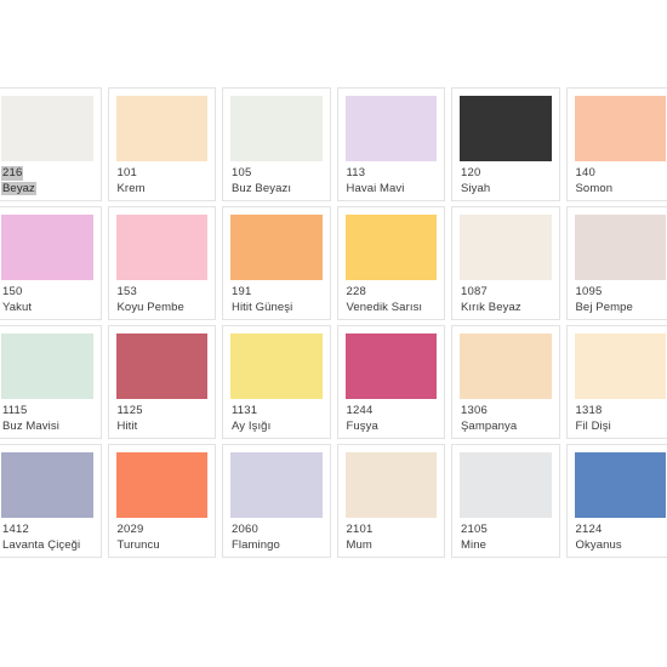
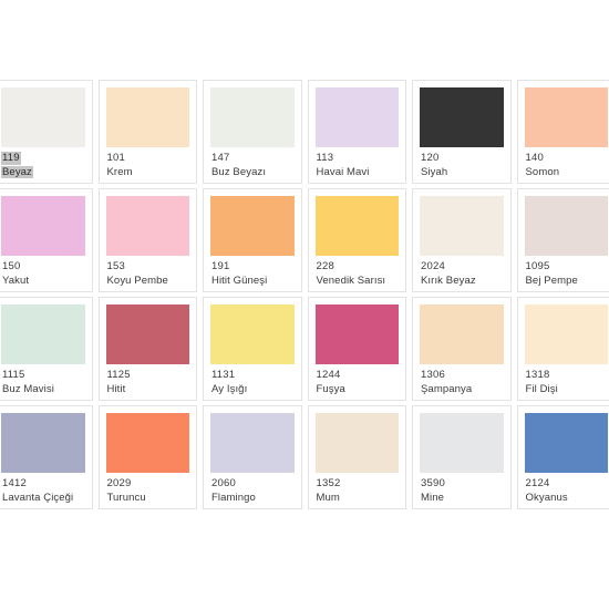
- 216
+ 119
  Beyaz
  101
  Krem
- 105
+ 147
  Buz Beyazı
  113
  Havai Mavi
  120
  Siyah
  140
  Somon
  150
  Yakut
  153
  Koyu Pembe
  191
  Hitit Güneşi
  228
  Venedik Sarısı
- 1087
+ 2024
  Kırık Beyaz
  1095
  Bej Pempe
  1115
  Buz Mavisi
  1125
  Hitit
  1131
  Ay Işığı
  1244
  Fuşya
  1306
  Şampanya
  1318
  Fil Dişi
  1412
  Lavanta Çiçeği
  2029
  Turuncu
  2060
  Flamingo
- 2101
+ 1352
  Mum
- 2105
+ 3590
  Mine
  2124
  Okyanus
